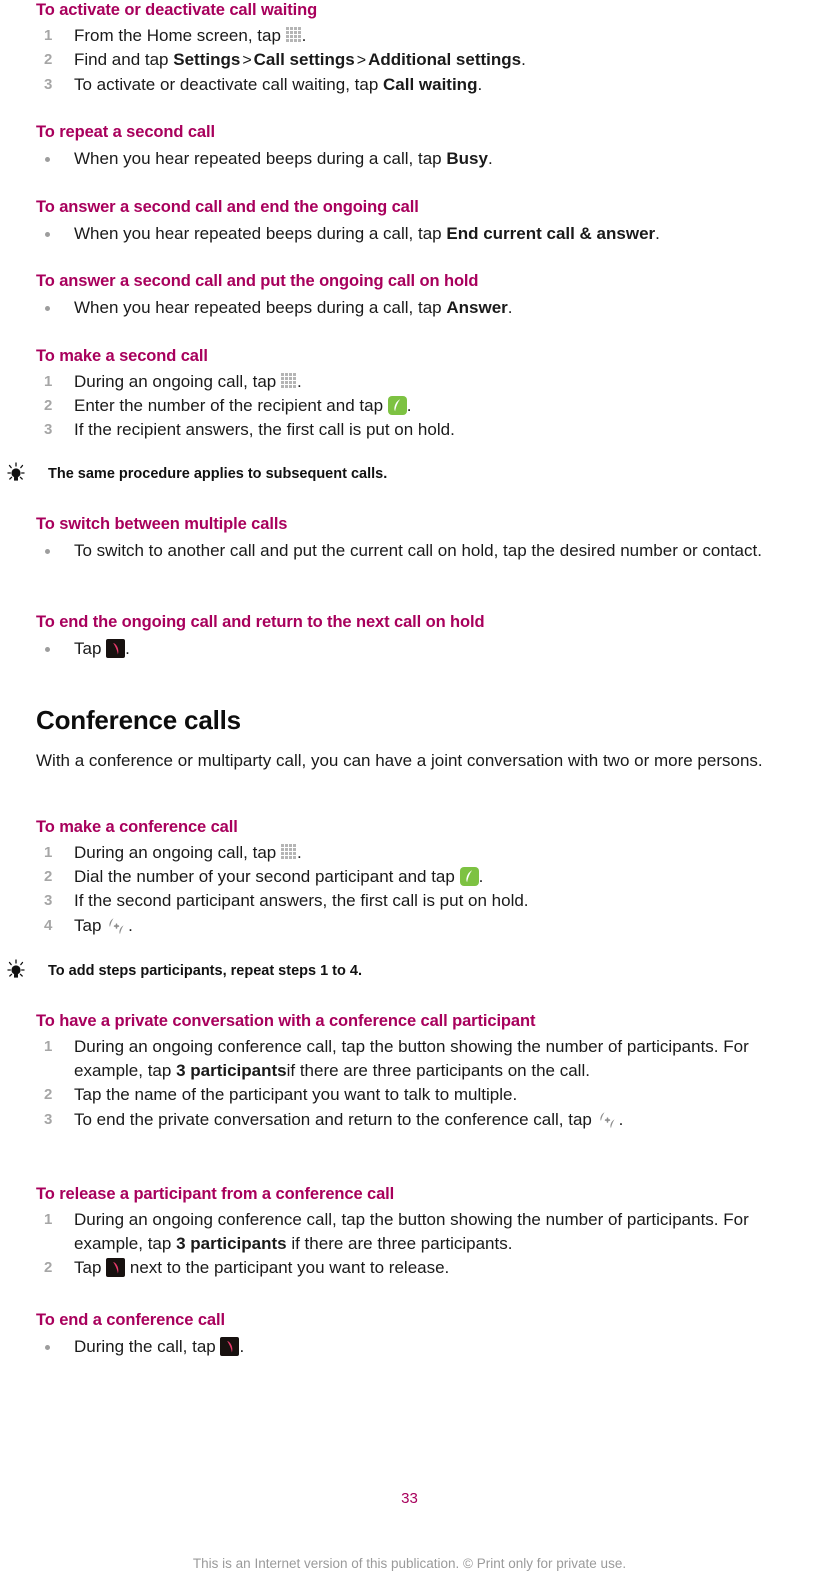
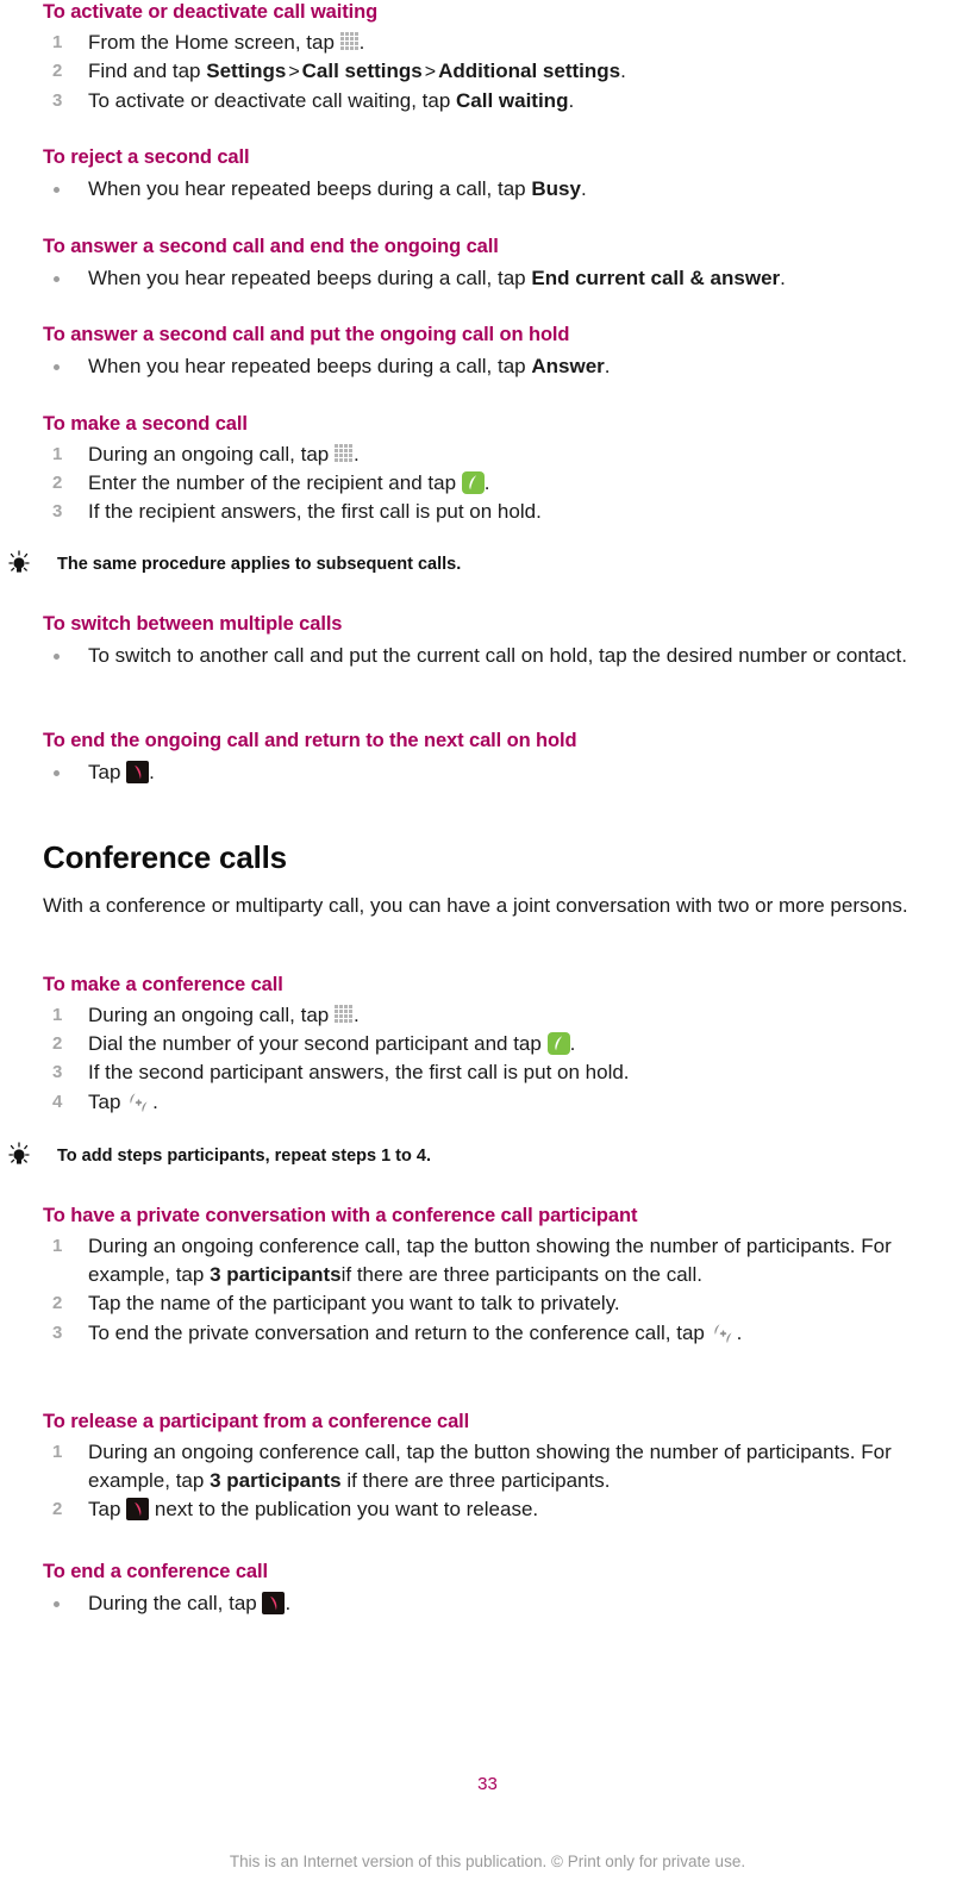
  To activate or deactivate call waiting
  1
  From the Home screen, tap .
  2
  Find and tap Settings>Call settings>Additional settings.
  3
  To activate or deactivate call waiting, tap Call waiting.
- To repeat a second call
+ To reject a second call
  When you hear repeated beeps during a call, tap Busy.
  To answer a second call and end the ongoing call
  When you hear repeated beeps during a call, tap End current call & answer.
  To answer a second call and put the ongoing call on hold
  When you hear repeated beeps during a call, tap Answer.
  To make a second call
  1
  During an ongoing call, tap .
  2
  Enter the number of the recipient and tap .
  3
  If the recipient answers, the first call is put on hold.
  The same procedure applies to subsequent calls.
  To switch between multiple calls
  To switch to another call and put the current call on hold, tap the desired number or contact.
  To end the ongoing call and return to the next call on hold
  Tap .
  Conference calls
  With a conference or multiparty call, you can have a joint conversation with two or more persons.
  To make a conference call
  1
  During an ongoing call, tap .
  2
  Dial the number of your second participant and tap .
  3
  If the second participant answers, the first call is put on hold.
  4
  Tap .
  To add steps participants, repeat steps 1 to 4.
  To have a private conversation with a conference call participant
  1
  During an ongoing conference call, tap the button showing the number of participants. For example, tap 3 participantsif there are three participants on the call.
  2
- Tap the name of the participant you want to talk to multiple.
+ Tap the name of the participant you want to talk to privately.
  3
  To end the private conversation and return to the conference call, tap .
  To release a participant from a conference call
  1
  During an ongoing conference call, tap the button showing the number of participants. For example, tap 3 participants if there are three participants.
  2
- Tap next to the participant you want to release.
+ Tap next to the publication you want to release.
  To end a conference call
  During the call, tap .
  33
  This is an Internet version of this publication. © Print only for private use.
